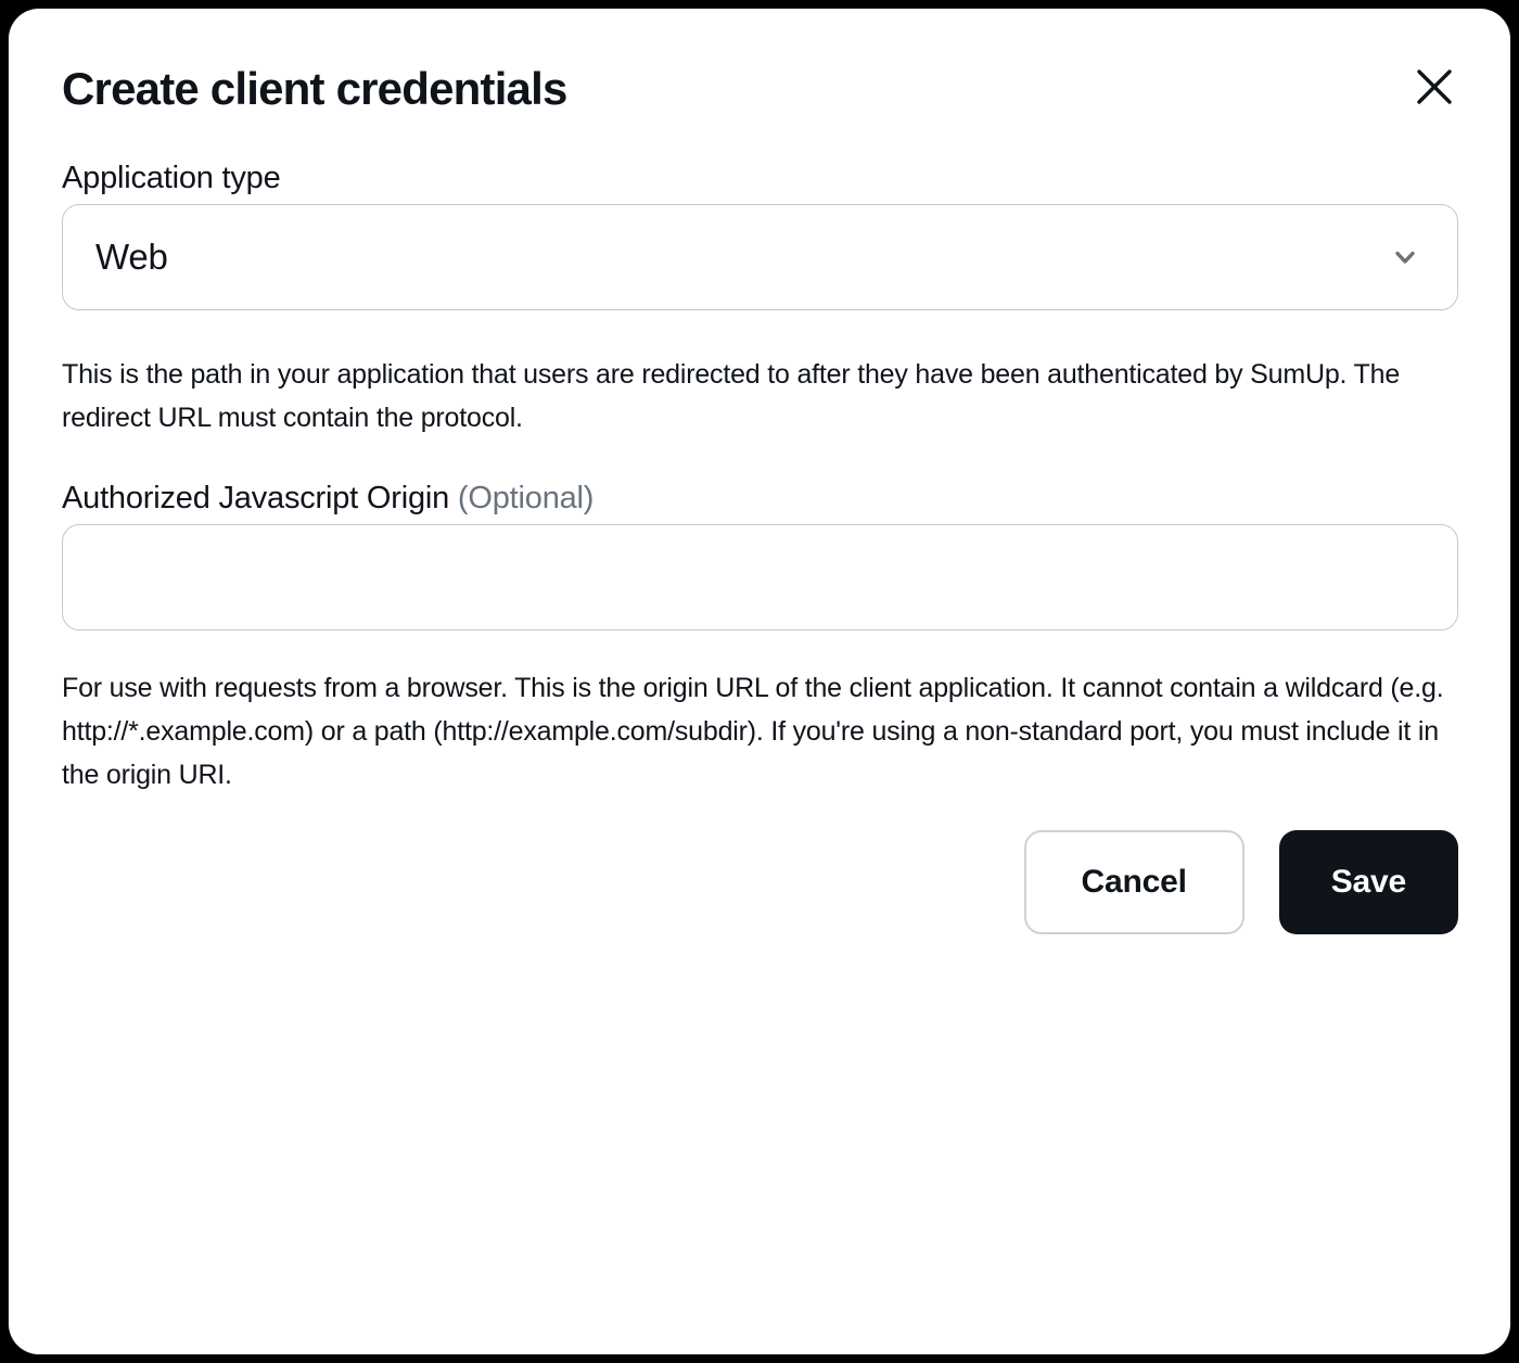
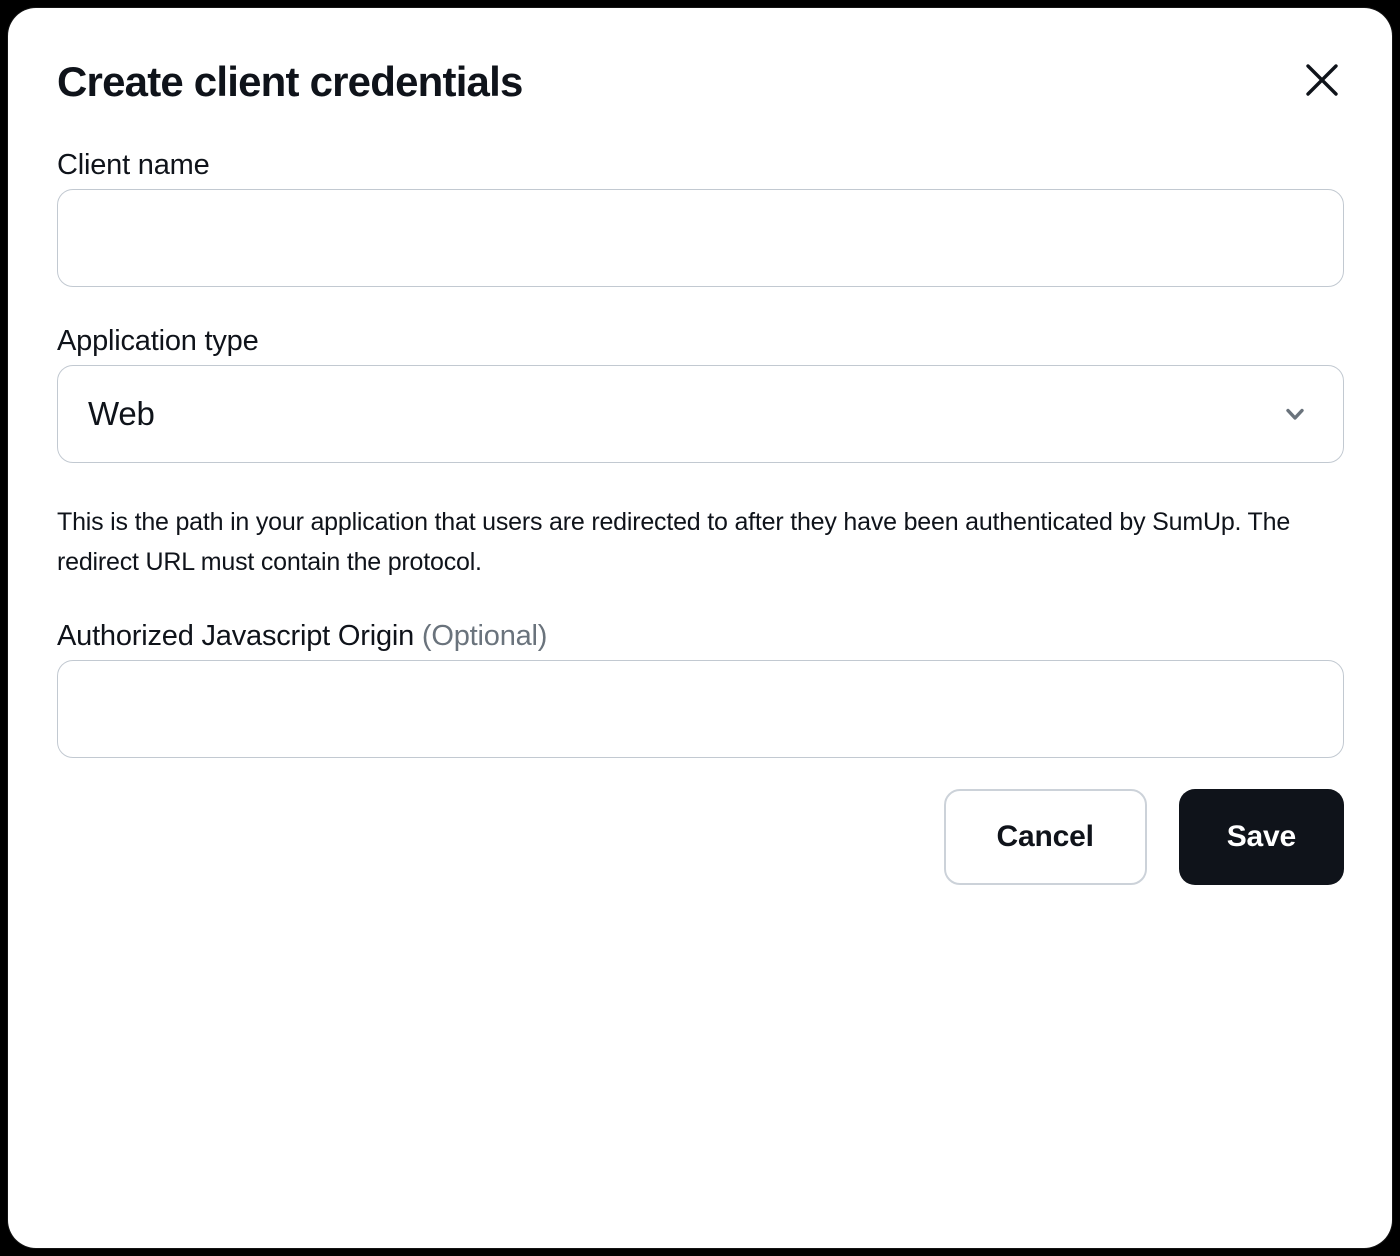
  Create client credentials
+ Client name
  Application type
  Web
  This is the path in your application that users are redirected to after they have been authenticated by SumUp. The redirect URL must contain the protocol.
  Authorized Javascript Origin (Optional)
- For use with requests from a browser. This is the origin URL of the client application. It cannot contain a wildcard (e.g. http://*.example.com) or a path (http://example.com/subdir). If you're using a non-standard port, you must include it in the origin URI.
  Cancel
  Save
